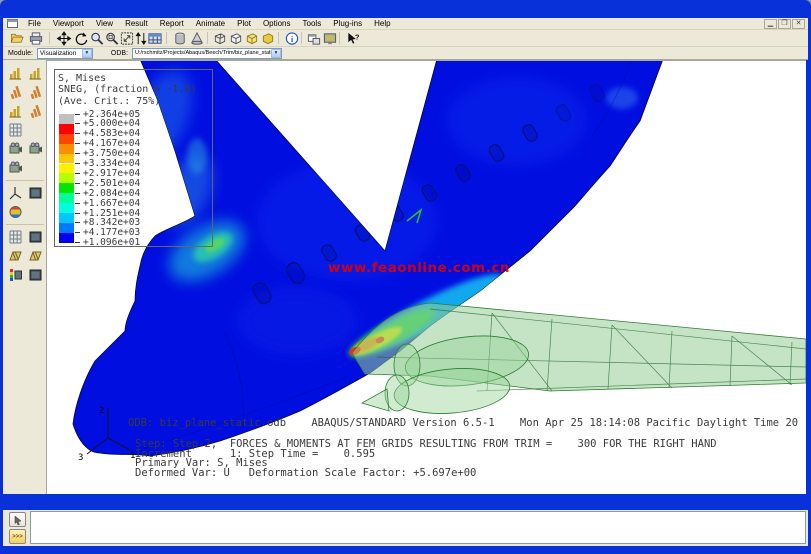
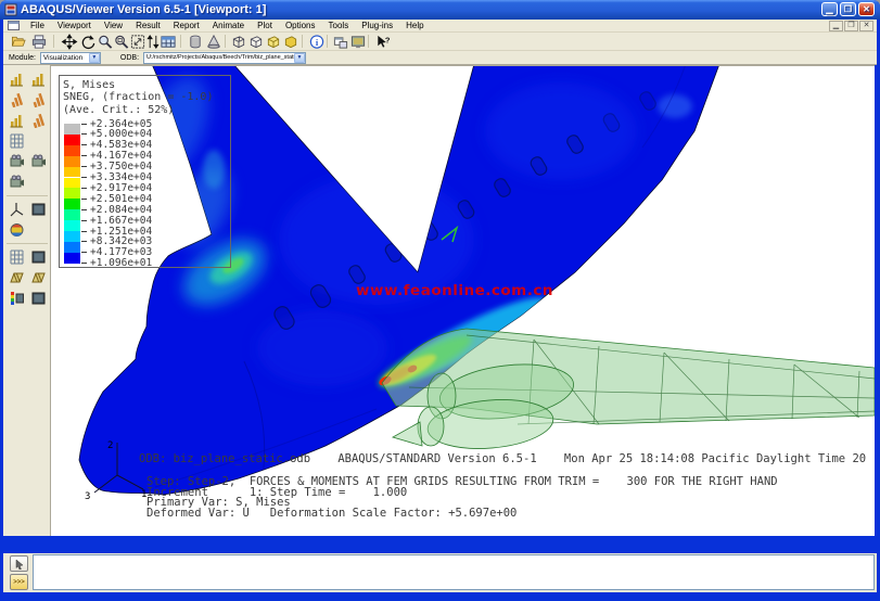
+ ABAQUS/Viewer Version 6.5-1 [Viewport: 1]
+ ▁
+ ❐
+ ✕
  File
  Viewport
  View
  Result
  Report
  Animate
  Plot
  Options
  Tools
  Plug-ins
  Help
  i
  ?
  2
  3
  1
  S, Mises
  SNEG, (fraction = -1.0)
- (Ave. Crit.: 75%)
+ (Ave. Crit.: 52%)
  +2.364e+05
  +5.000e+04
  +4.583e+04
  +4.167e+04
  +3.750e+04
  +3.334e+04
  +2.917e+04
  +2.501e+04
  +2.084e+04
  +1.667e+04
  +1.251e+04
  +8.342e+03
  +4.177e+03
  +1.096e+01
  www.feaonline.com.cn
  ODB: biz_plane_static.odb ABAQUS/STANDARD Version 6.5-1 Mon Apr 25 18:14:08 Pacific Daylight Time 20
  Step: Step-2, FORCES & MOMENTS AT FEM GRIDS RESULTING FROM TRIM = 300 FOR THE RIGHT HAND
- Increment 1: Step Time = 0.595
+ Increment 1: Step Time = 1.000
  Primary Var: S, Mises
  Deformed Var: U Deformation Scale Factor: +5.697e+00
